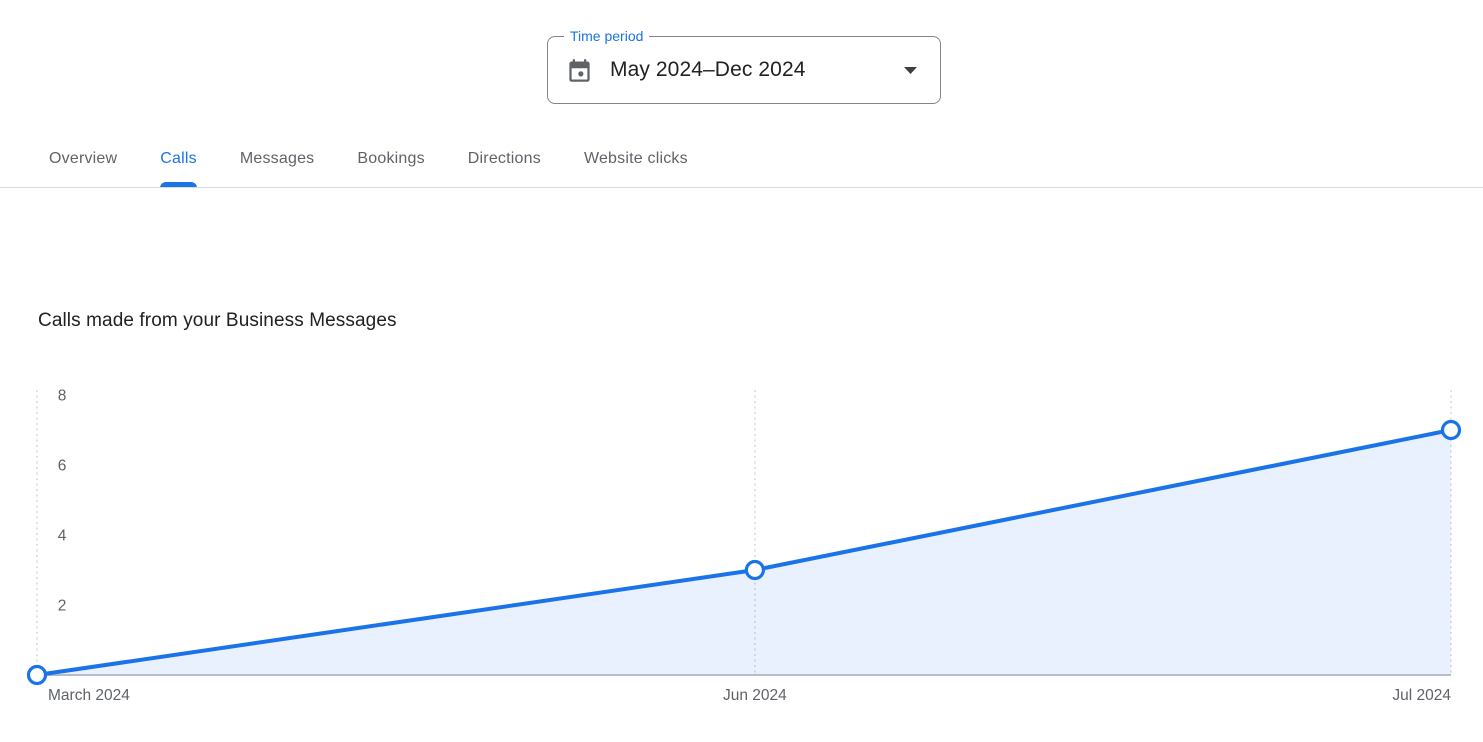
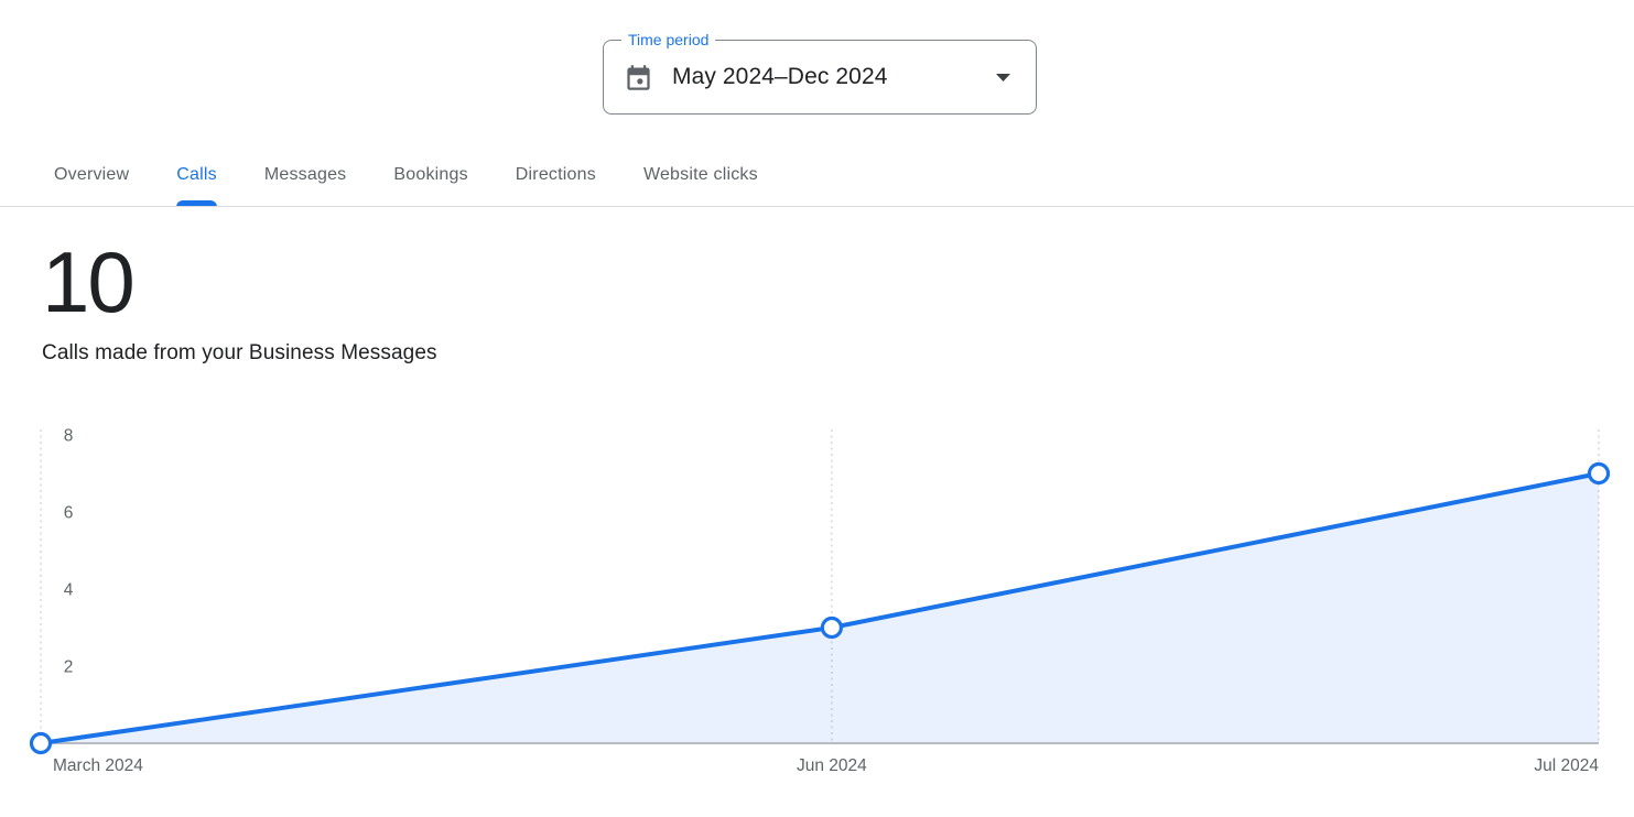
  Time period
  May 2024–Dec 2024
  Overview
  Calls
  Messages
  Bookings
  Directions
  Website clicks
+ 10
  Calls made from your Business Messages
  2
  4
  6
  8
  March 2024
  Jun 2024
  Jul 2024
